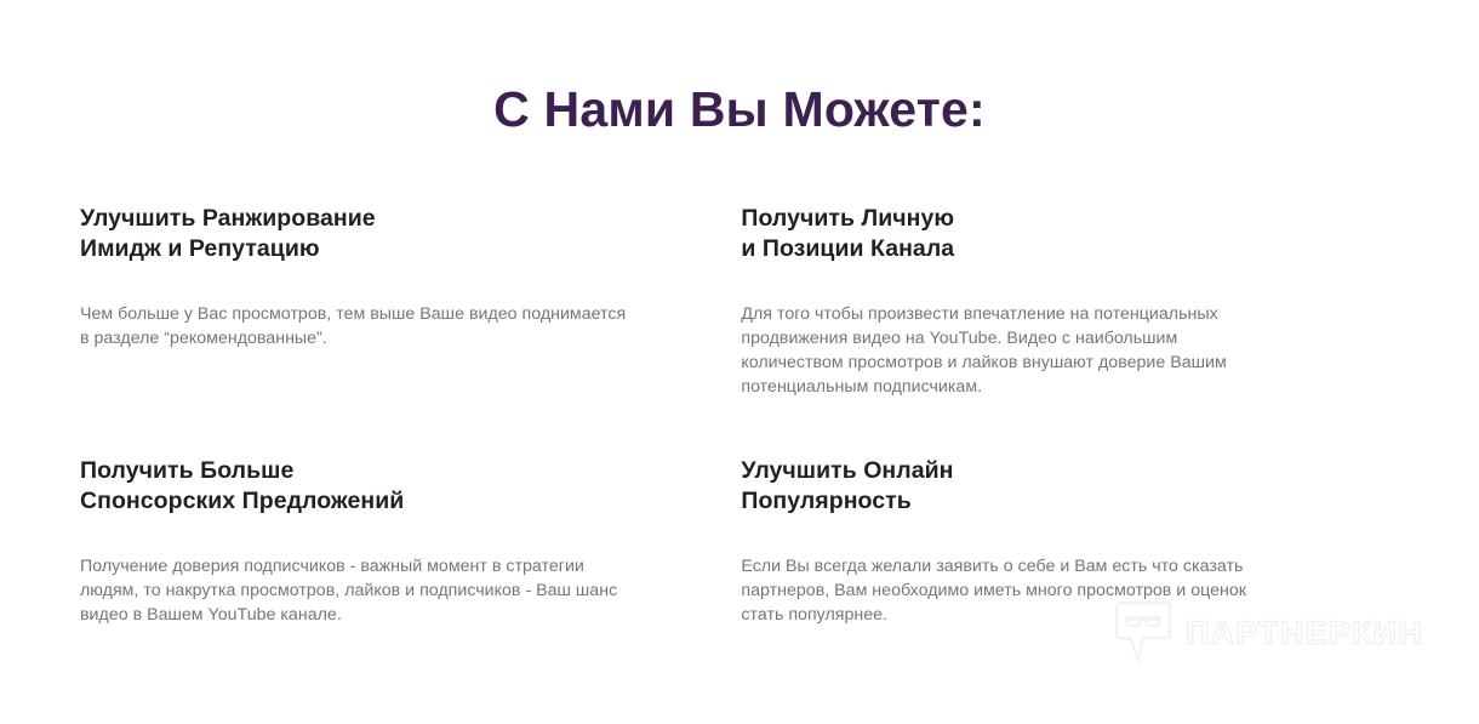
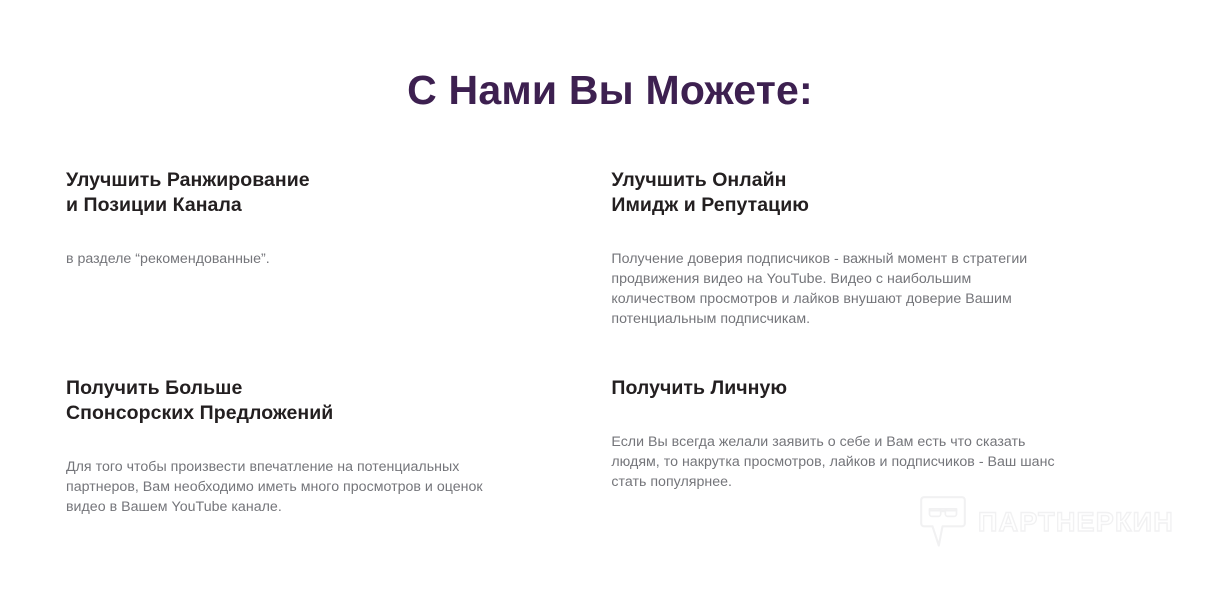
  С Нами Вы Можете:
  Улучшить Ранжирование
- Имидж и Репутацию
+ и Позиции Канала
- Чем больше у Вас просмотров, тем выше Ваше видео поднимается
  в разделе “рекомендованные”.
- Получить Личную
+ Улучшить Онлайн
- и Позиции Канала
+ Имидж и Репутацию
- Для того чтобы произвести впечатление на потенциальных
+ Получение доверия подписчиков - важный момент в стратегии
  продвижения видео на YouTube. Видео с наибольшим
  количеством просмотров и лайков внушают доверие Вашим
  потенциальным подписчикам.
  Получить Больше
  Спонсорских Предложений
- Получение доверия подписчиков - важный момент в стратегии
+ Для того чтобы произвести впечатление на потенциальных
- людям, то накрутка просмотров, лайков и подписчиков - Ваш шанс
+ партнеров, Вам необходимо иметь много просмотров и оценок
  видео в Вашем YouTube канале.
- Улучшить Онлайн
+ Получить Личную
- Популярность
  Если Вы всегда желали заявить о себе и Вам есть что сказать
- партнеров, Вам необходимо иметь много просмотров и оценок
+ людям, то накрутка просмотров, лайков и подписчиков - Ваш шанс
  стать популярнее.
